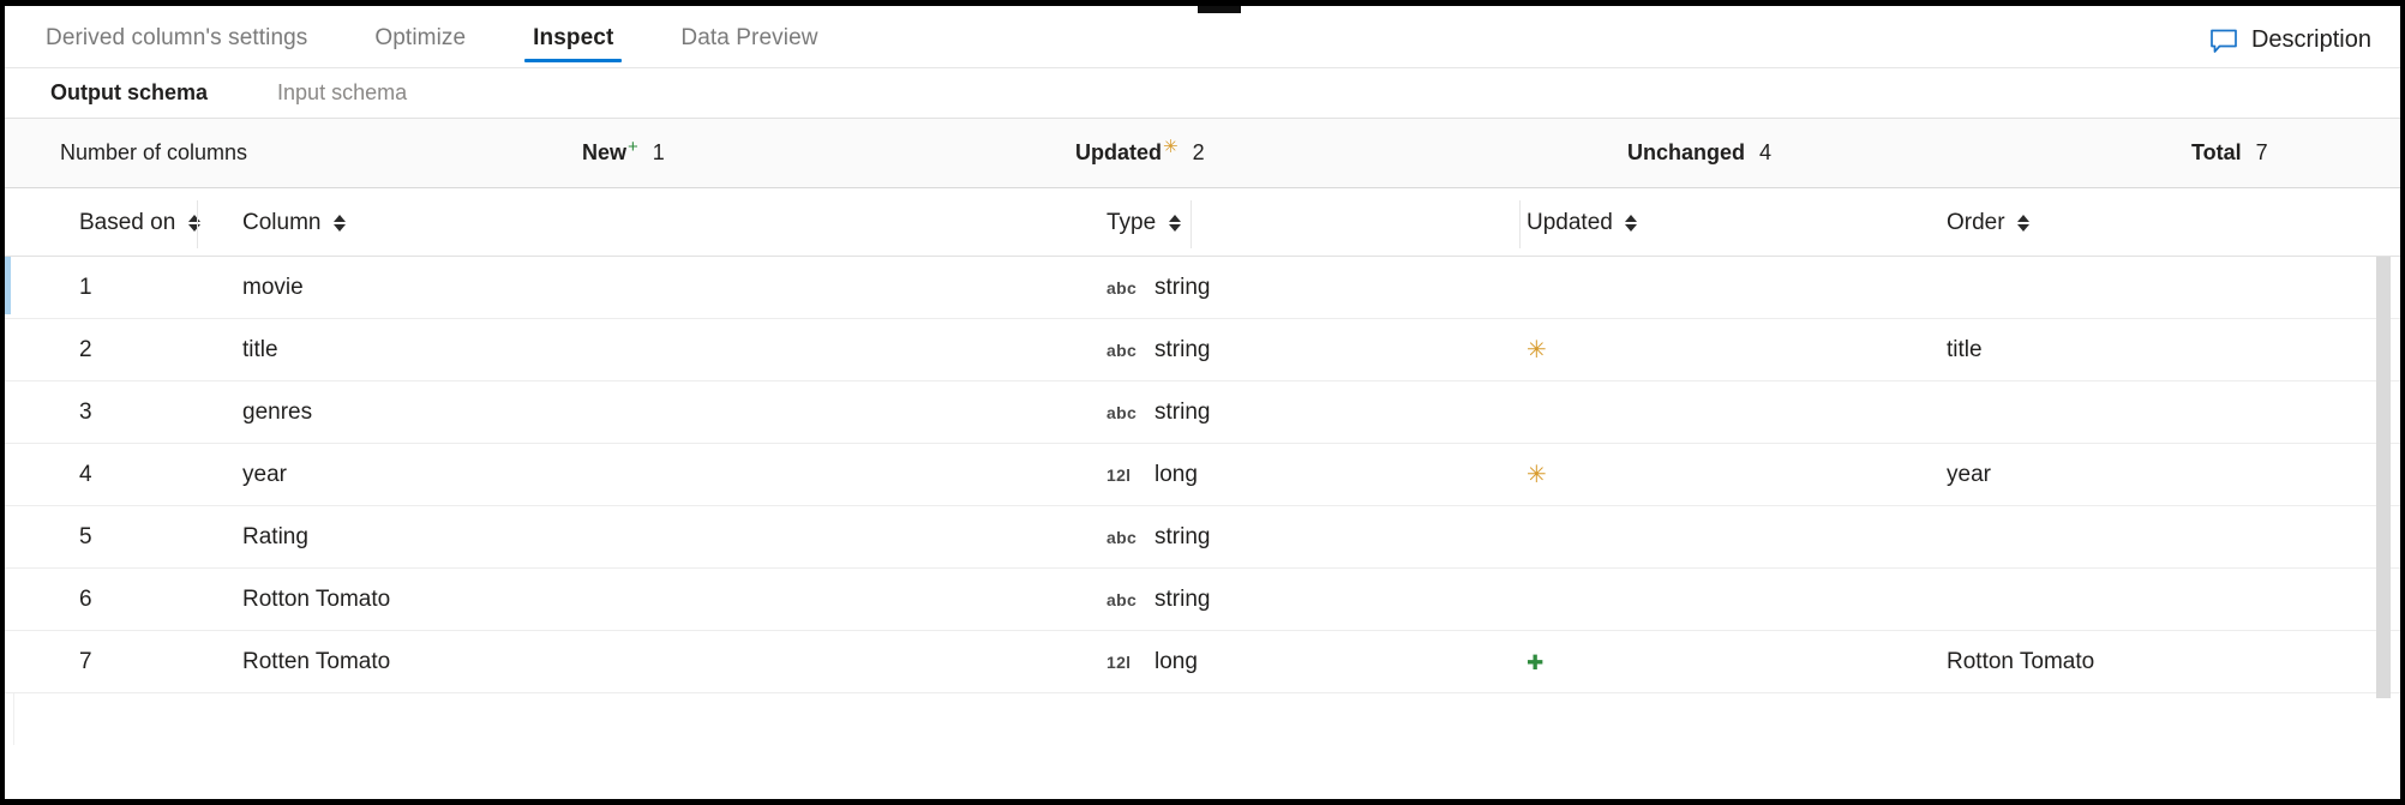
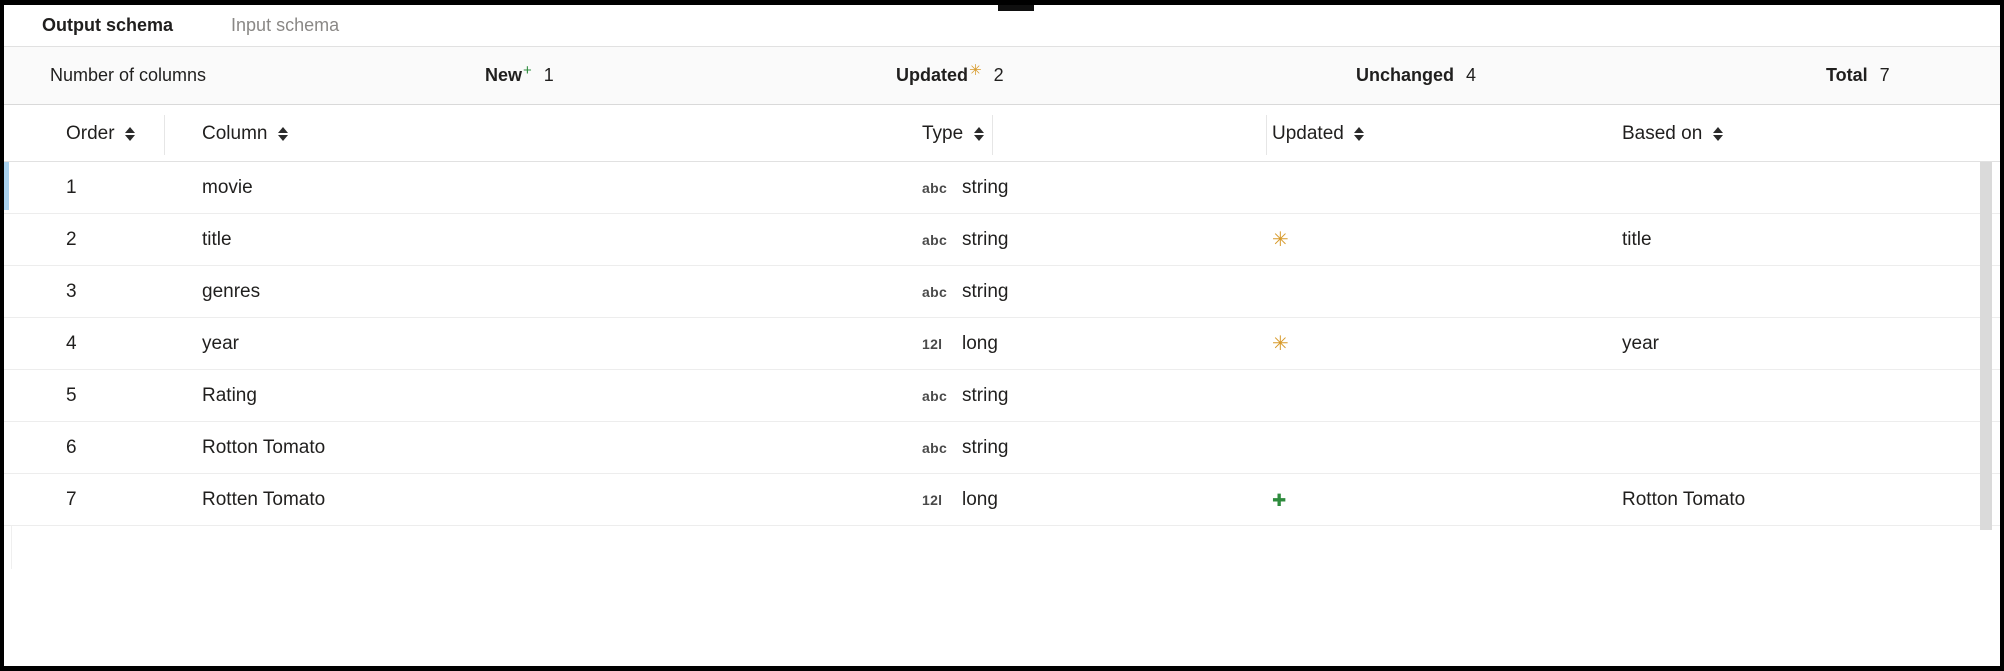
- Derived column's settings
- Optimize
- Inspect
- Data Preview
- Description
  Output schema
  Input schema
  Number of columns
  New
  +
  1
  Updated
  ✳
  2
  Unchanged
  4
  Total
  7
- Based on
+ Order
  Column
  Type
  Updated
- Order
+ Based on
  1
  movie
  abc
  string
  2
  title
  abc
  string
  ✳
  title
  3
  genres
  abc
  string
  4
  year
  12l
  long
  ✳
  year
  5
  Rating
  abc
  string
  6
  Rotton Tomato
  abc
  string
  7
  Rotten Tomato
  12l
  long
  ✚
  Rotton Tomato
